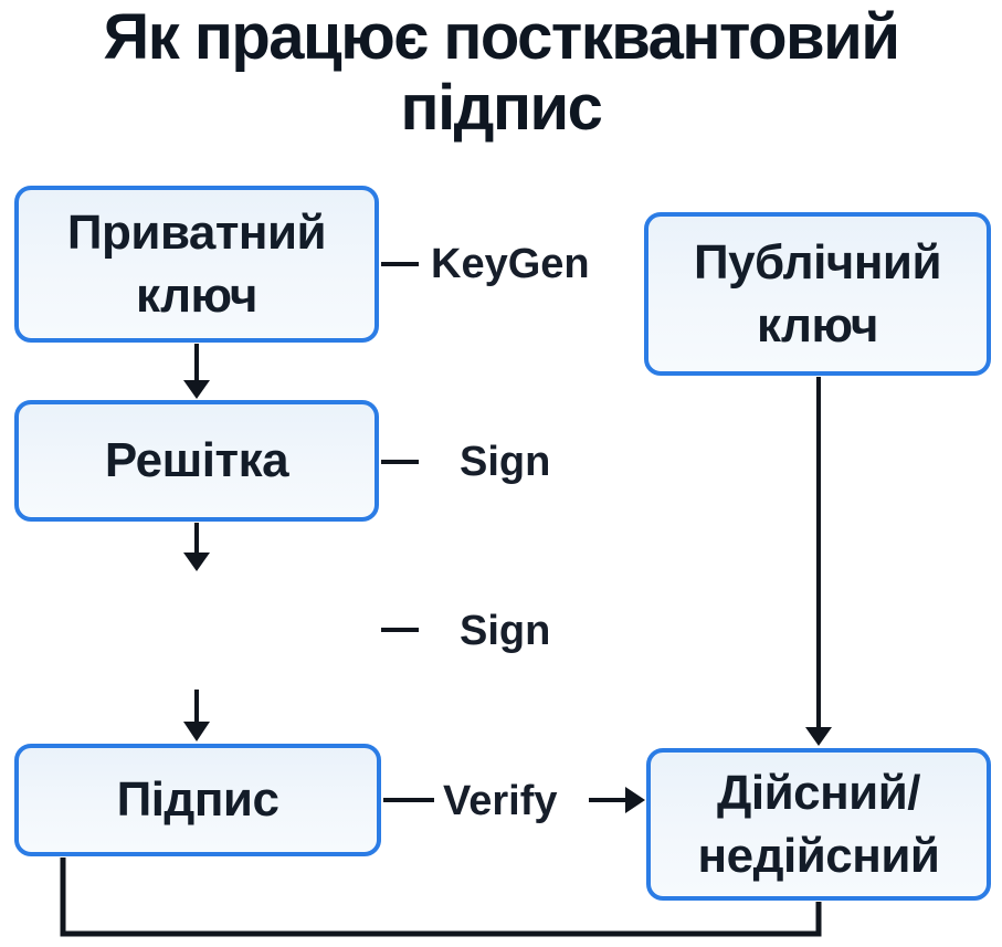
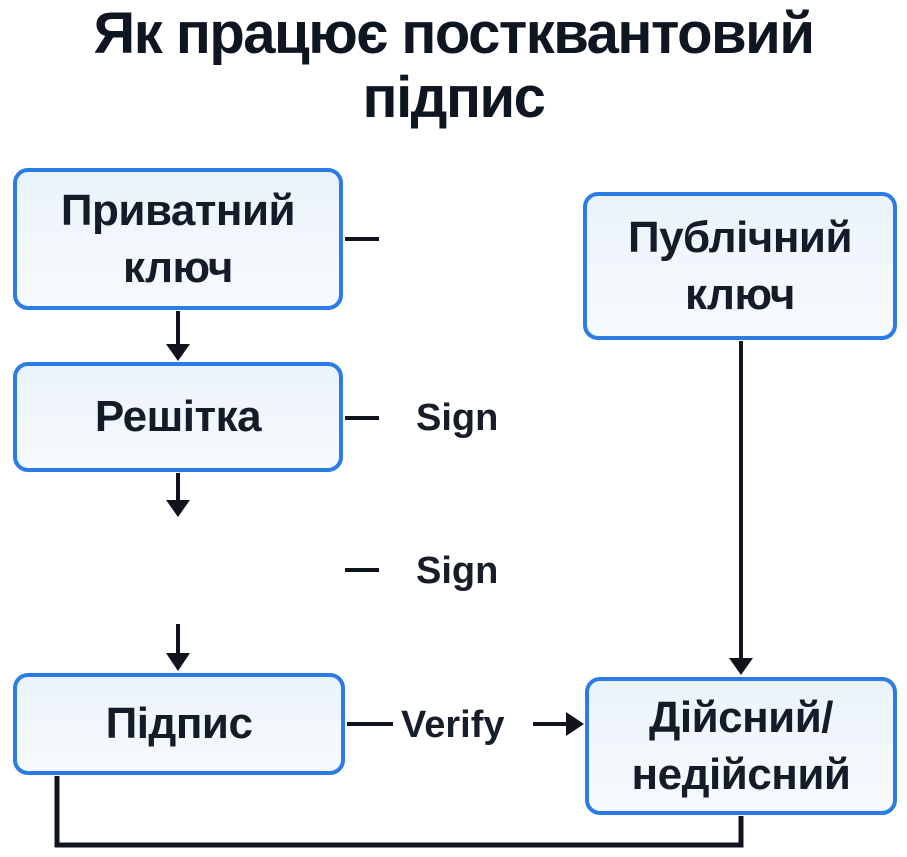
  Як працює постквантовий
  підпис
  Приватний
  ключ
  Решітка
  Підпис
  Публічний
  ключ
  Дійсний/
  недійсний
- KeyGen
  Sign
  Sign
  Verify
